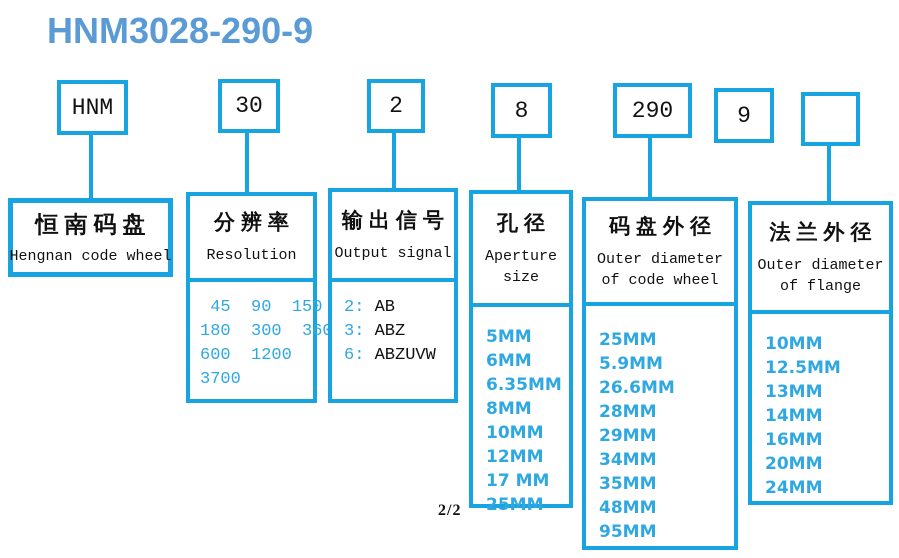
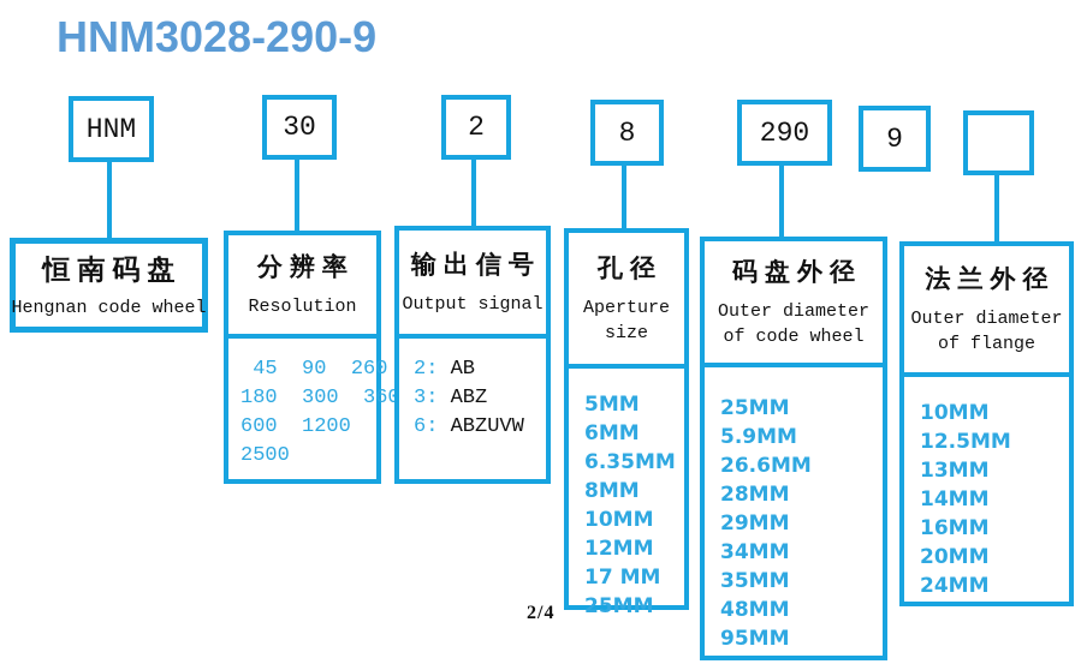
  HNM3028-290-9
  HNM
  30
  2
  8
  290
  9
  恒南码盘
  Hengnan code wheel
  分辨率
  Resolution
- 45 90 150
+ 45 90 260
  180 300 36
  600 1200
- 3700
+ 2500
  输出信号
  Output signal
  2: AB
  3: ABZ
  6: ABZUVW
  孔径
  Aperture
  size
  5MM
  6MM
  6.35MM
  8MM
  10MM
  12MM
  17 MM
  25MM
  码盘外径
  Outer diameter
  of code wheel
  25MM
  5.9MM
  26.6MM
  28MM
  29MM
  34MM
  35MM
  48MM
  95MM
  法兰外径
  Outer diameter
  of flange
  10MM
  12.5MM
  13MM
  14MM
  16MM
  20MM
  24MM
- 2/2
+ 2/4
